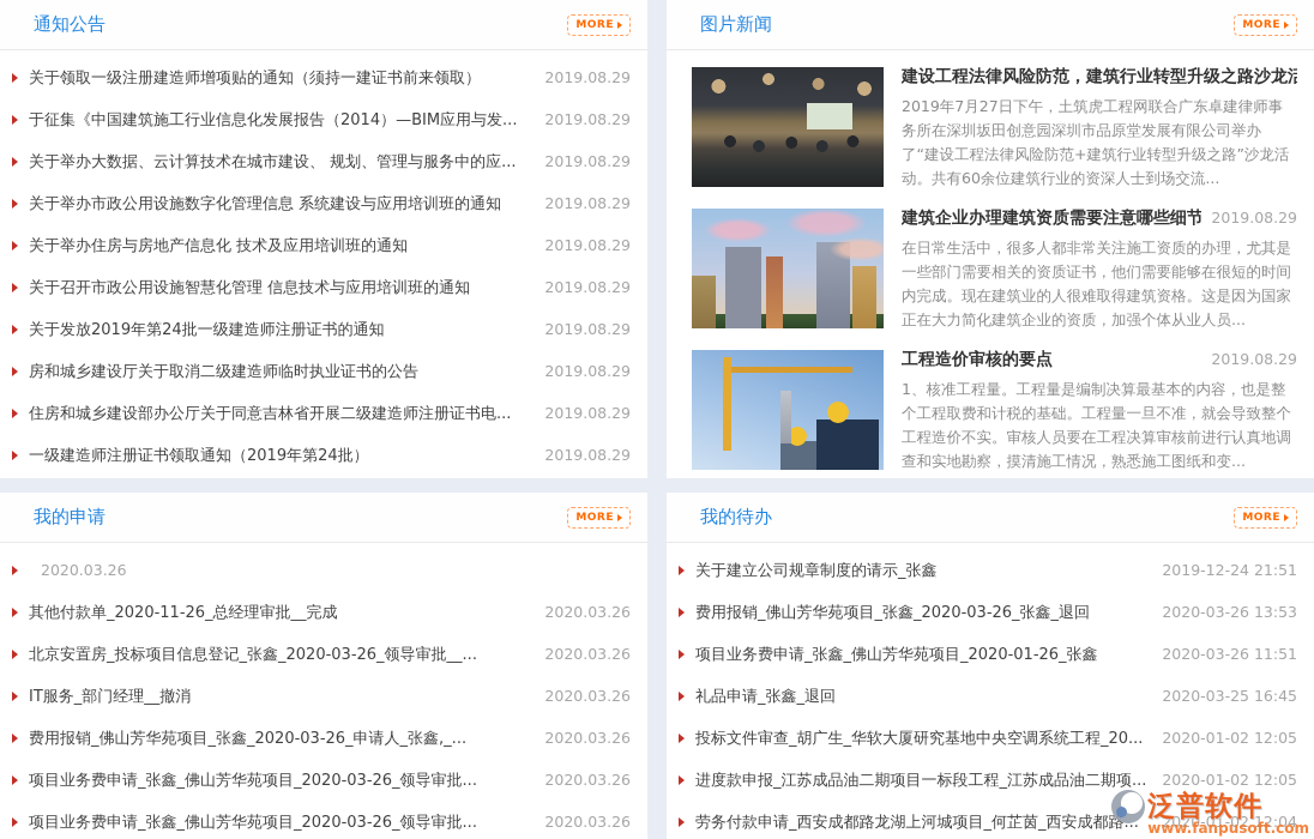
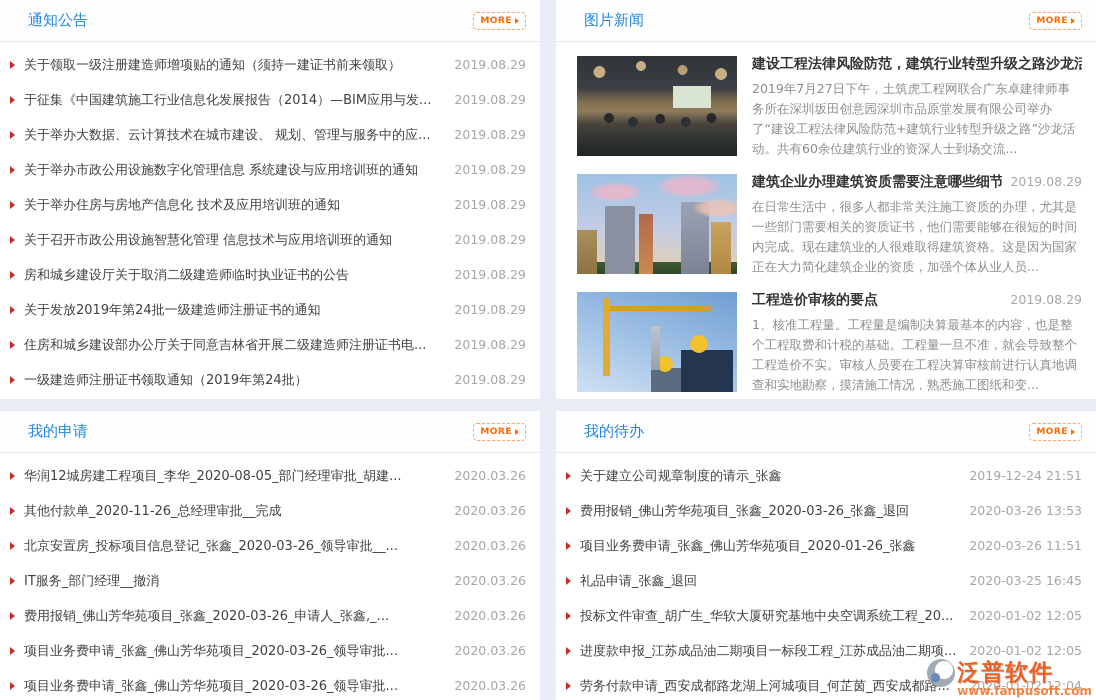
  通知公告
  MORE
  关于领取一级注册建造师增项贴的通知（须持一建证书前来领取）
  2019.08.29
  于征集《中国建筑施工行业信息化发展报告（2014）—BIM应用与发...
  2019.08.29
  关于举办大数据、云计算技术在城市建设、 规划、管理与服务中的应...
  2019.08.29
  关于举办市政公用设施数字化管理信息 系统建设与应用培训班的通知
  2019.08.29
  关于举办住房与房地产信息化 技术及应用培训班的通知
  2019.08.29
  关于召开市政公用设施智慧化管理 信息技术与应用培训班的通知
  2019.08.29
- 关于发放2019年第24批一级建造师注册证书的通知
+ 房和城乡建设厅关于取消二级建造师临时执业证书的公告
  2019.08.29
- 房和城乡建设厅关于取消二级建造师临时执业证书的公告
+ 关于发放2019年第24批一级建造师注册证书的通知
  2019.08.29
  住房和城乡建设部办公厅关于同意吉林省开展二级建造师注册证书电...
  2019.08.29
  一级建造师注册证书领取通知（2019年第24批）
  2019.08.29
  图片新闻
  MORE
  建设工程法律风险防范，建筑行业转型升级之路沙龙活
  2019年7月27日下午，土筑虎工程网联合广东卓建律师事务所在深圳坂田创意园深圳市品原堂发展有限公司举办了“建设工程法律风险防范+建筑行业转型升级之路”沙龙活动。共有60余位建筑行业的资深人士到场交流...
  建筑企业办理建筑资质需要注意哪些细节
  2019.08.29
  在日常生活中，很多人都非常关注施工资质的办理，尤其是一些部门需要相关的资质证书，他们需要能够在很短的时间内完成。现在建筑业的人很难取得建筑资格。这是因为国家正在大力简化建筑企业的资质，加强个体从业人员...
  工程造价审核的要点
  2019.08.29
  1、核准工程量。工程量是编制决算最基本的内容，也是整个工程取费和计税的基础。工程量一旦不准，就会导致整个工程造价不实。审核人员要在工程决算审核前进行认真地调查和实地勘察，摸清施工情况，熟悉施工图纸和变...
  我的申请
  MORE
+ 华润12城房建工程项目_李华_2020-08-05_部门经理审批_胡建...
  2020.03.26
  其他付款单_2020-11-26_总经理审批__完成
  2020.03.26
  北京安置房_投标项目信息登记_张鑫_2020-03-26_领导审批__...
  2020.03.26
  IT服务_部门经理__撤消
  2020.03.26
  费用报销_佛山芳华苑项目_张鑫_2020-03-26_申请人_张鑫,_...
  2020.03.26
  项目业务费申请_张鑫_佛山芳华苑项目_2020-03-26_领导审批...
  2020.03.26
  项目业务费申请_张鑫_佛山芳华苑项目_2020-03-26_领导审批...
  2020.03.26
  我的待办
  MORE
  关于建立公司规章制度的请示_张鑫
  2019-12-24 21:51
  费用报销_佛山芳华苑项目_张鑫_2020-03-26_张鑫_退回
  2020-03-26 13:53
  项目业务费申请_张鑫_佛山芳华苑项目_2020-01-26_张鑫
  2020-03-26 11:51
  礼品申请_张鑫_退回
  2020-03-25 16:45
  投标文件审查_胡广生_华软大厦研究基地中央空调系统工程_20...
  2020-01-02 12:05
  进度款申报_江苏成品油二期项目一标段工程_江苏成品油二期项...
  2020-01-02 12:05
  劳务付款申请_西安成都路龙湖上河城项目_何芷茵_西安成都路.
  2020-01-02 12:04
  泛普软件
  www.fanpusoft.com
